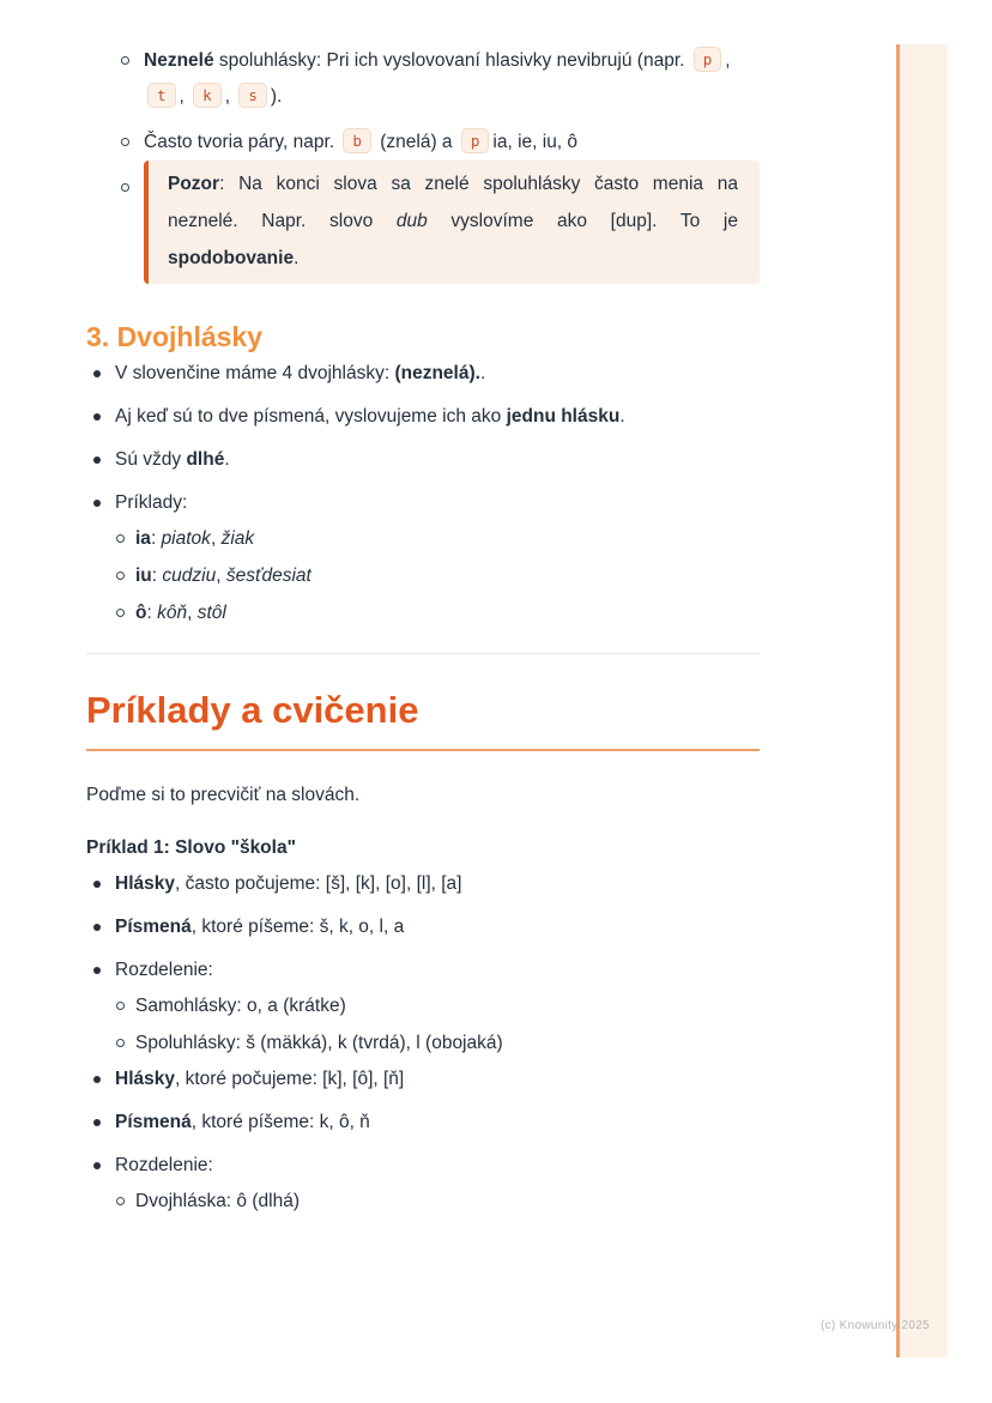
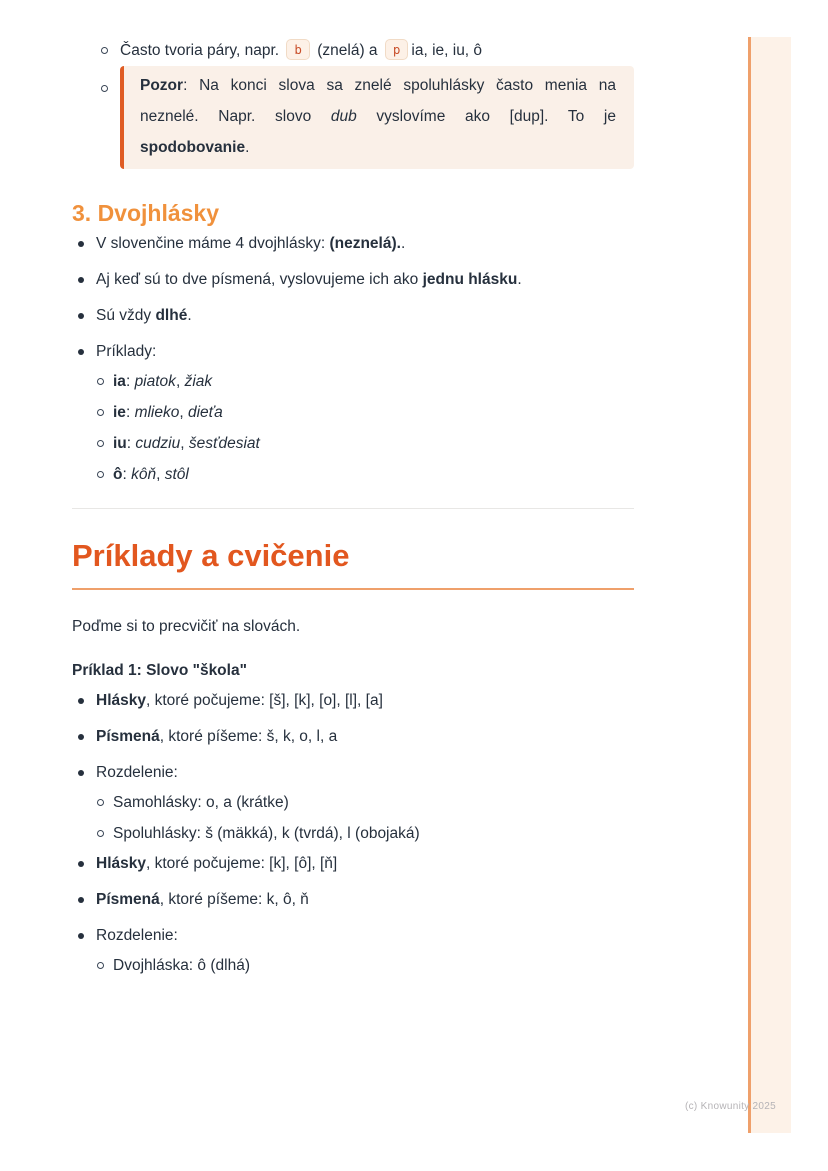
- Neznelé spoluhlásky: Pri ich vyslovovaní hlasivky nevibrujú (napr. p , t , k , s ).
  Často tvoria páry, napr. b (znelá) a p ia, ie, iu, ô
  Pozor: Na konci slova sa znelé spoluhlásky často menia na neznelé. Napr. slovo dub vyslovíme ako [dup]. To je spodobovanie.
  3. Dvojhlásky
  V slovenčine máme 4 dvojhlásky: (neznelá)..
  Aj keď sú to dve písmená, vyslovujeme ich ako jednu hlásku.
  Sú vždy dlhé.
  Príklady:
  ia: piatok, žiak
+ ie: mlieko, dieťa
  iu: cudziu, šesťdesiat
  ô: kôň, stôl
  Príklady a cvičenie
  Poďme si to precvičiť na slovách.
  Príklad 1: Slovo "škola"
- Hlásky, často počujeme: [š], [k], [o], [l], [a]
+ Hlásky, ktoré počujeme: [š], [k], [o], [l], [a]
  Písmená, ktoré píšeme: š, k, o, l, a
  Rozdelenie:
  Samohlásky: o, a (krátke)
  Spoluhlásky: š (mäkká), k (tvrdá), l (obojaká)
  Hlásky, ktoré počujeme: [k], [ô], [ň]
  Písmená, ktoré píšeme: k, ô, ň
  Rozdelenie:
  Dvojhláska: ô (dlhá)
  (c) Knowunity 2025
